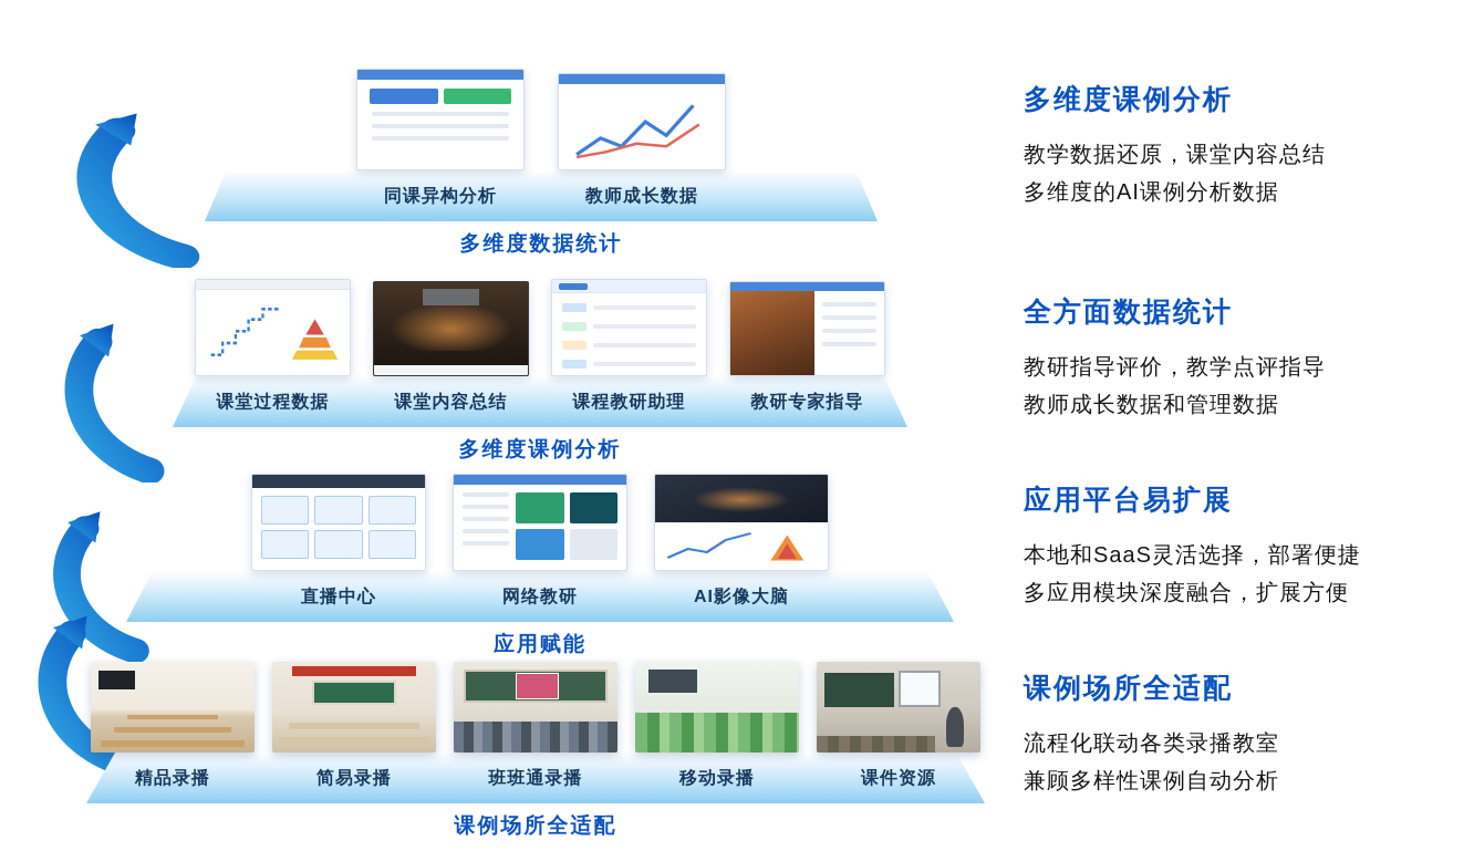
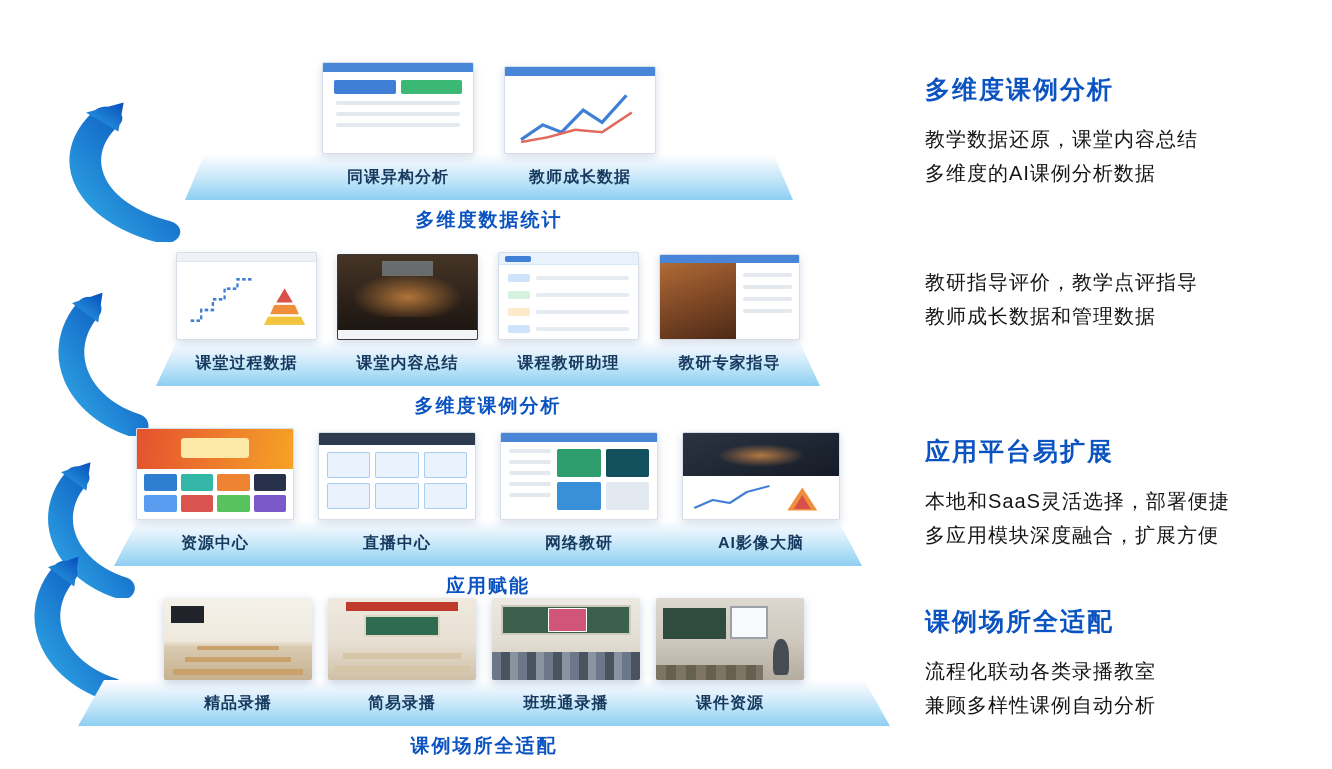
  同课异构分析
  教师成长数据
  多维度数据统计
  课堂过程数据
  课堂内容总结
  课程教研助理
  教研专家指导
  多维度课例分析
+ 资源中心
  直播中心
  网络教研
  AI影像大脑
  应用赋能
  精品录播
  简易录播
  班班通录播
- 移动录播
  课件资源
  课例场所全适配
  多维度课例分析
  教学数据还原，课堂内容总结
  多维度的AI课例分析数据
- 全方面数据统计
  教研指导评价，教学点评指导
  教师成长数据和管理数据
  应用平台易扩展
  本地和SaaS灵活选择，部署便捷
  多应用模块深度融合，扩展方便
  课例场所全适配
  流程化联动各类录播教室
  兼顾多样性课例自动分析
